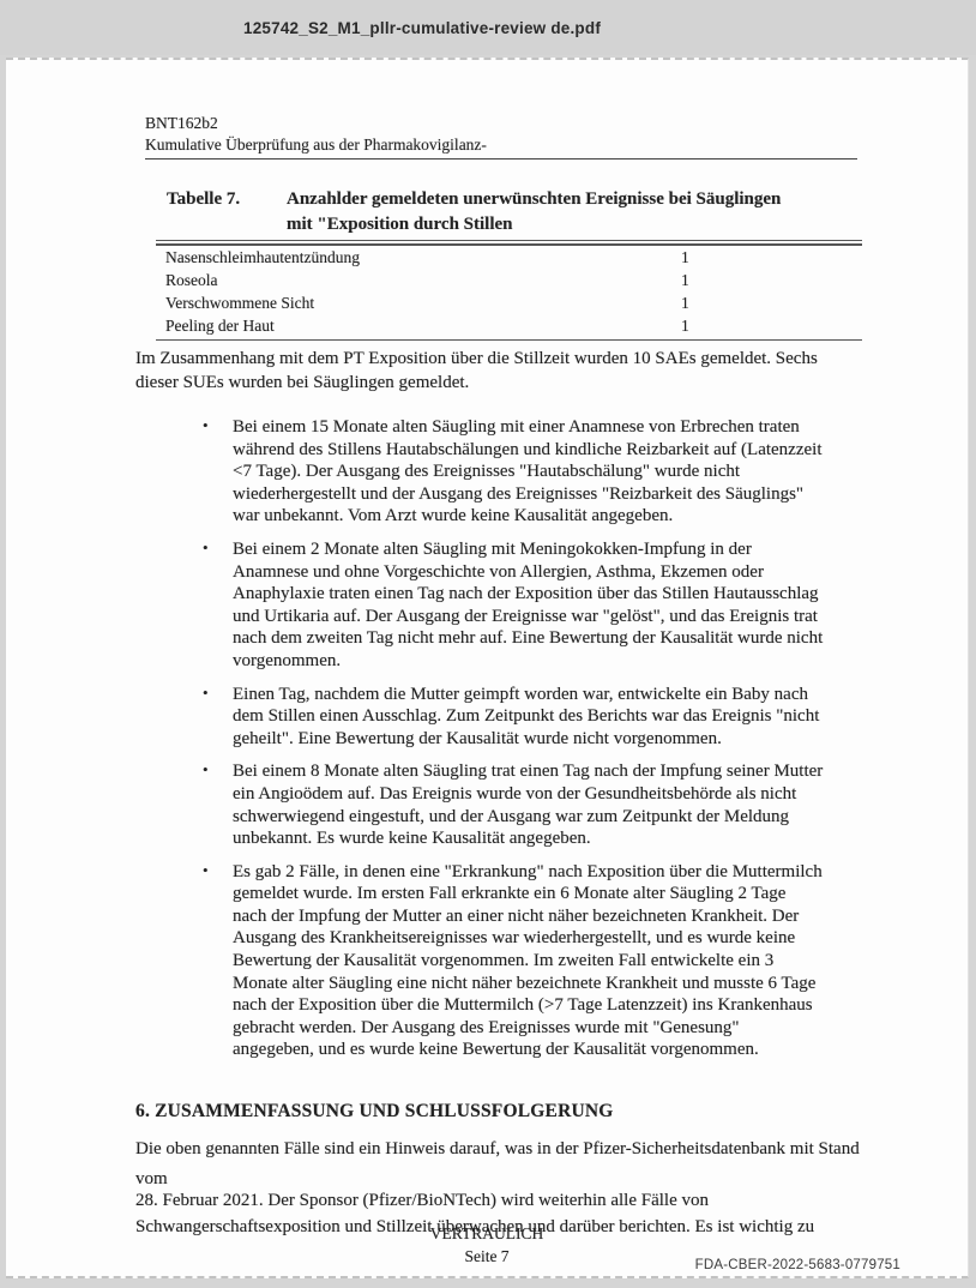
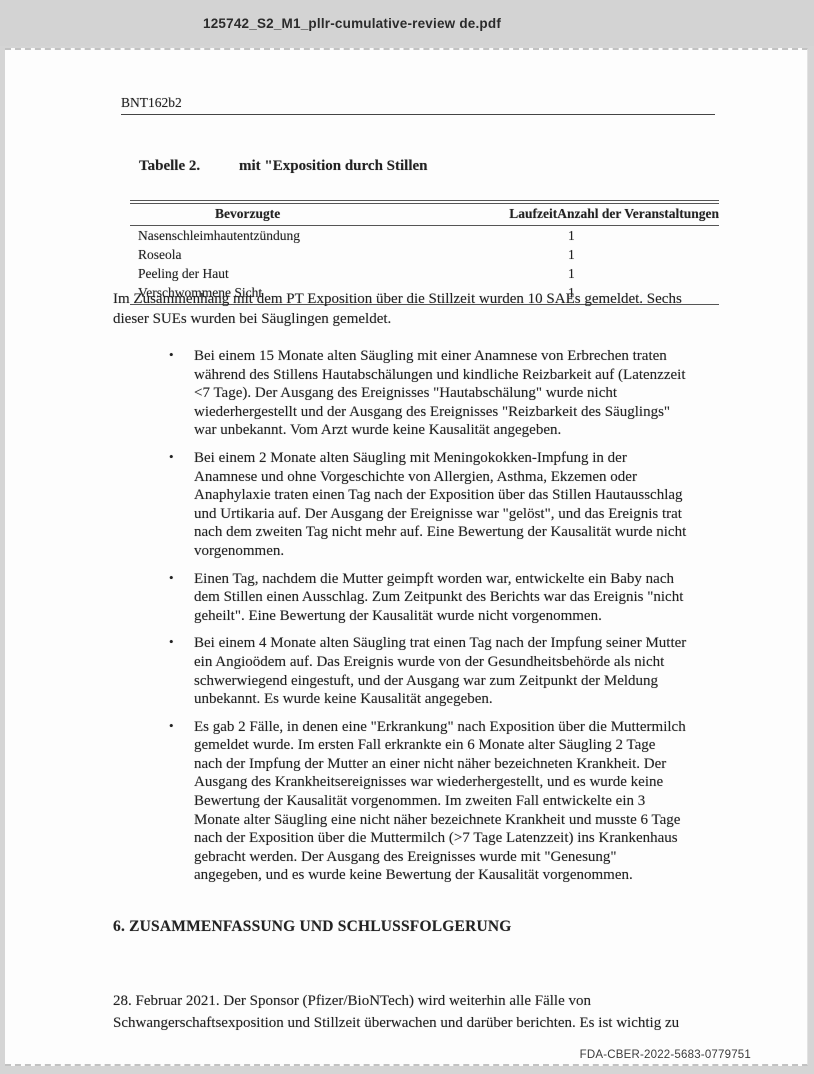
  125742_S2_M1_pllr-cumulative-review de.pdf
  BNT162b2
- Kumulative Überprüfung aus der Pharmakovigilanz-
- Tabelle 7.
+ Tabelle 2.
- Anzahlder gemeldeten unerwünschten Ereignisse bei Säuglingen
  mit "Exposition durch Stillen
+ Bevorzugte
+ LaufzeitAnzahl der Veranstaltungen
  Nasenschleimhautentzündung
  1
  Roseola
  1
- Verschwommene Sicht
+ Peeling der Haut
  1
- Peeling der Haut
+ Verschwommene Sicht
  1
  Im Zusammenhang mit dem PT Exposition über die Stillzeit wurden 10 SAEs gemeldet. Sechs dieser SUEs wurden bei Säuglingen gemeldet.
  •
  Bei einem 15 Monate alten Säugling mit einer Anamnese von Erbrechen traten während des Stillens Hautabschälungen und kindliche Reizbarkeit auf (Latenzzeit <7 Tage). Der Ausgang des Ereignisses "Hautabschälung" wurde nicht wiederhergestellt und der Ausgang des Ereignisses "Reizbarkeit des Säuglings" war unbekannt. Vom Arzt wurde keine Kausalität angegeben.
  •
  Bei einem 2 Monate alten Säugling mit Meningokokken-Impfung in der Anamnese und ohne Vorgeschichte von Allergien, Asthma, Ekzemen oder Anaphylaxie traten einen Tag nach der Exposition über das Stillen Hautausschlag und Urtikaria auf. Der Ausgang der Ereignisse war "gelöst", und das Ereignis trat nach dem zweiten Tag nicht mehr auf. Eine Bewertung der Kausalität wurde nicht vorgenommen.
  •
  Einen Tag, nachdem die Mutter geimpft worden war, entwickelte ein Baby nach dem Stillen einen Ausschlag. Zum Zeitpunkt des Berichts war das Ereignis "nicht geheilt". Eine Bewertung der Kausalität wurde nicht vorgenommen.
  •
- Bei einem 8 Monate alten Säugling trat einen Tag nach der Impfung seiner Mutter ein Angioödem auf. Das Ereignis wurde von der Gesundheitsbehörde als nicht schwerwiegend eingestuft, und der Ausgang war zum Zeitpunkt der Meldung unbekannt. Es wurde keine Kausalität angegeben.
+ Bei einem 4 Monate alten Säugling trat einen Tag nach der Impfung seiner Mutter ein Angioödem auf. Das Ereignis wurde von der Gesundheitsbehörde als nicht schwerwiegend eingestuft, und der Ausgang war zum Zeitpunkt der Meldung unbekannt. Es wurde keine Kausalität angegeben.
  •
  Es gab 2 Fälle, in denen eine "Erkrankung" nach Exposition über die Muttermilch gemeldet wurde. Im ersten Fall erkrankte ein 6 Monate alter Säugling 2 Tage nach der Impfung der Mutter an einer nicht näher bezeichneten Krankheit. Der Ausgang des Krankheitsereignisses war wiederhergestellt, und es wurde keine Bewertung der Kausalität vorgenommen. Im zweiten Fall entwickelte ein 3 Monate alter Säugling eine nicht näher bezeichnete Krankheit und musste 6 Tage nach der Exposition über die Muttermilch (>7 Tage Latenzzeit) ins Krankenhaus gebracht werden. Der Ausgang des Ereignisses wurde mit "Genesung" angegeben, und es wurde keine Bewertung der Kausalität vorgenommen.
  6. ZUSAMMENFASSUNG UND SCHLUSSFOLGERUNG
- Die oben genannten Fälle sind ein Hinweis darauf, was in der Pfizer-Sicherheitsdatenbank mit Stand vom
  28. Februar 2021. Der Sponsor (Pfizer/BioNTech) wird weiterhin alle Fälle von Schwangerschaftsexposition und Stillzeit überwachen und darüber berichten. Es ist wichtig zu
- VERTRAULICH
- Seite 7
  FDA-CBER-2022-5683-0779751
